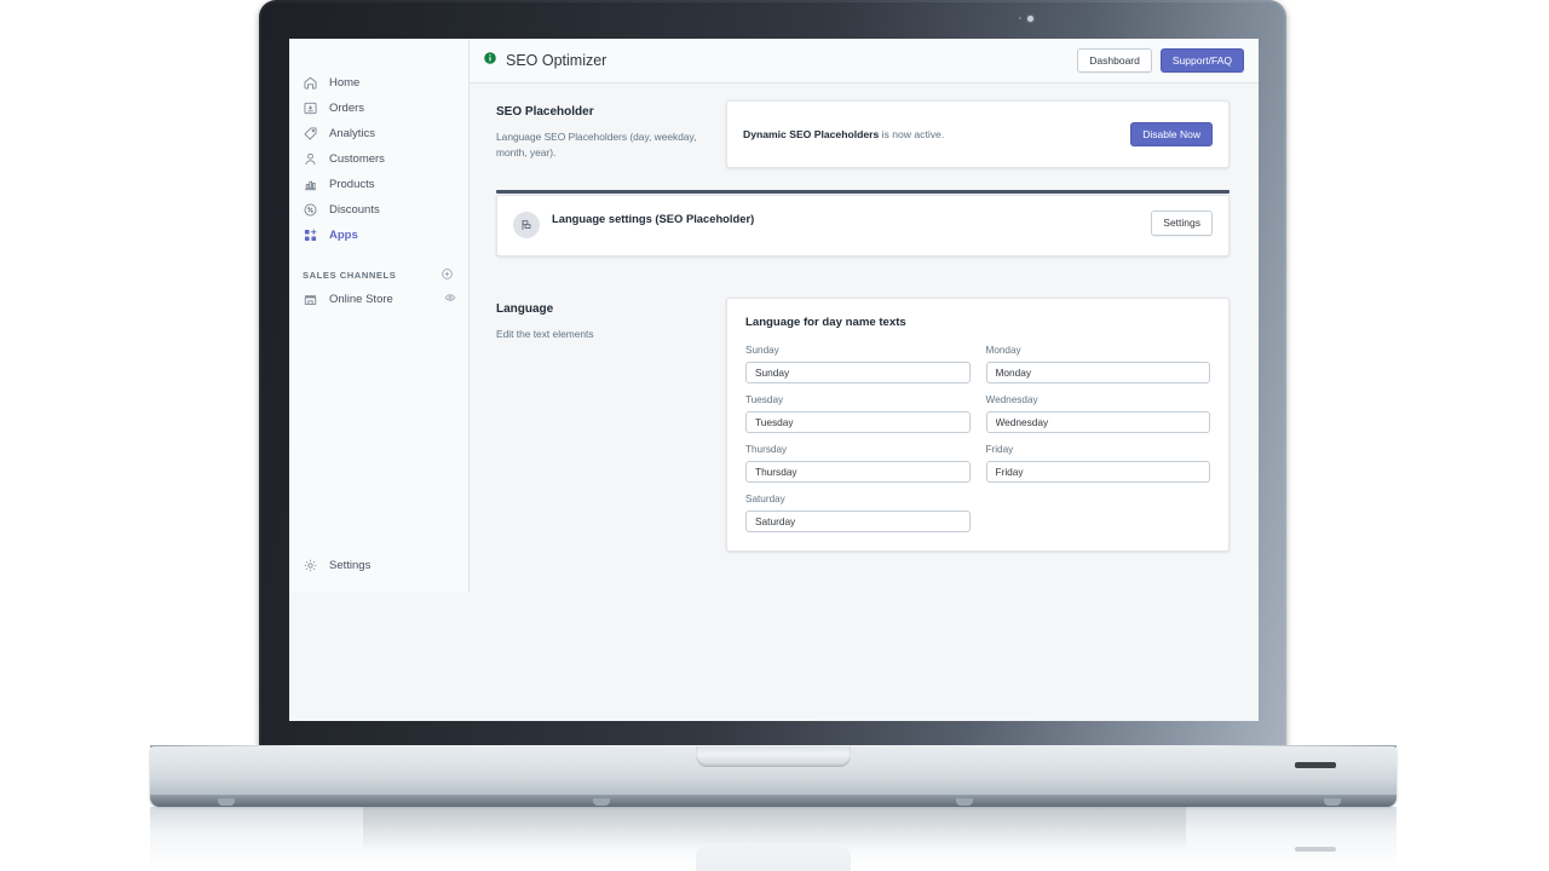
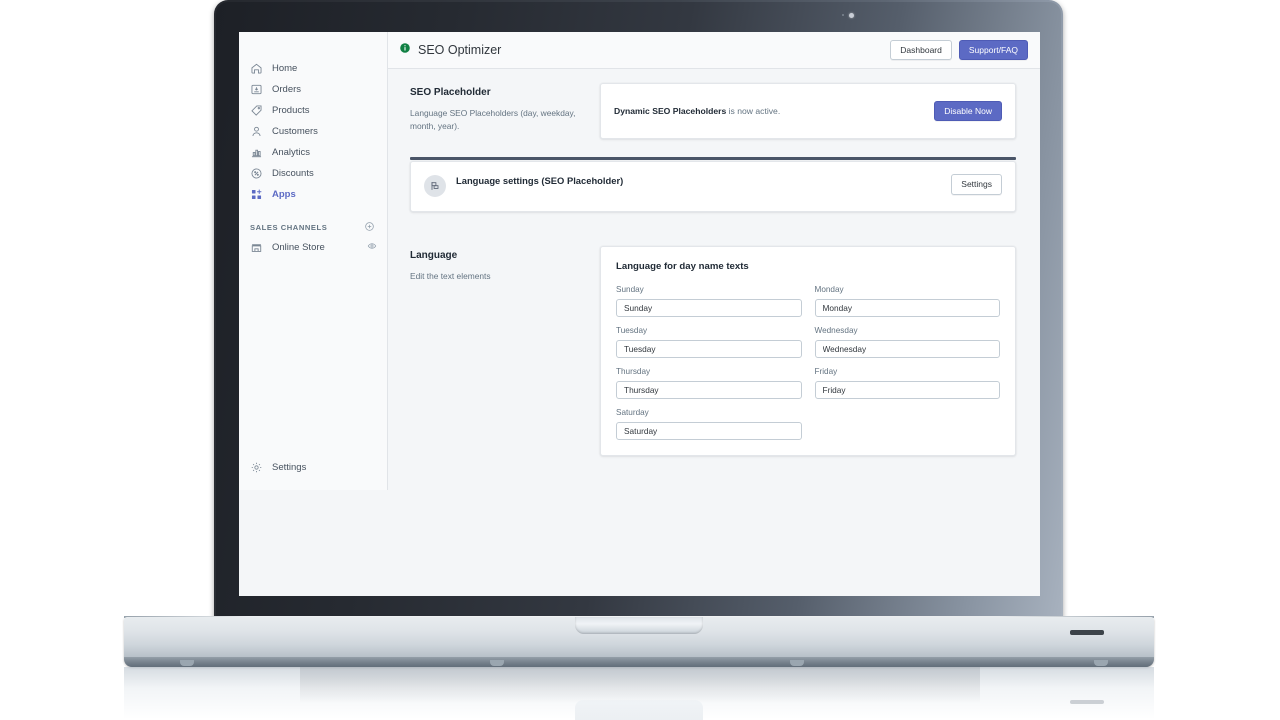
  Home
  Orders
- Analytics
+ Products
  Customers
- Products
+ Analytics
  Discounts
  Apps
  SALES CHANNELS
  Online Store
  Settings
  SEO Optimizer
  Dashboard
  Support/FAQ
  SEO Placeholder
  Language SEO Placeholders (day, weekday, month, year).
  Dynamic SEO Placeholders is now active.
  Disable Now
  Language settings (SEO Placeholder)
  Settings
  Language
  Edit the text elements
  Language for day name texts
  Sunday
  Sunday
  Monday
  Monday
  Tuesday
  Tuesday
  Wednesday
  Wednesday
  Thursday
  Thursday
  Friday
  Friday
  Saturday
  Saturday
